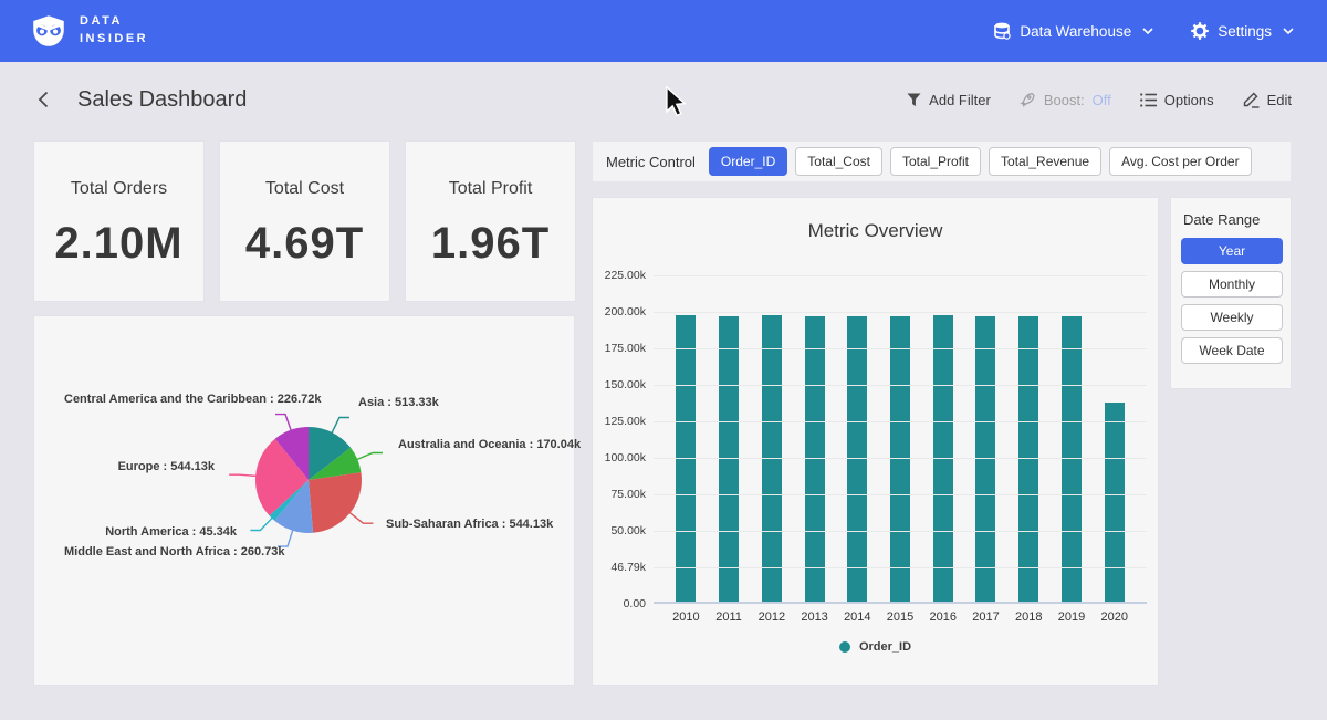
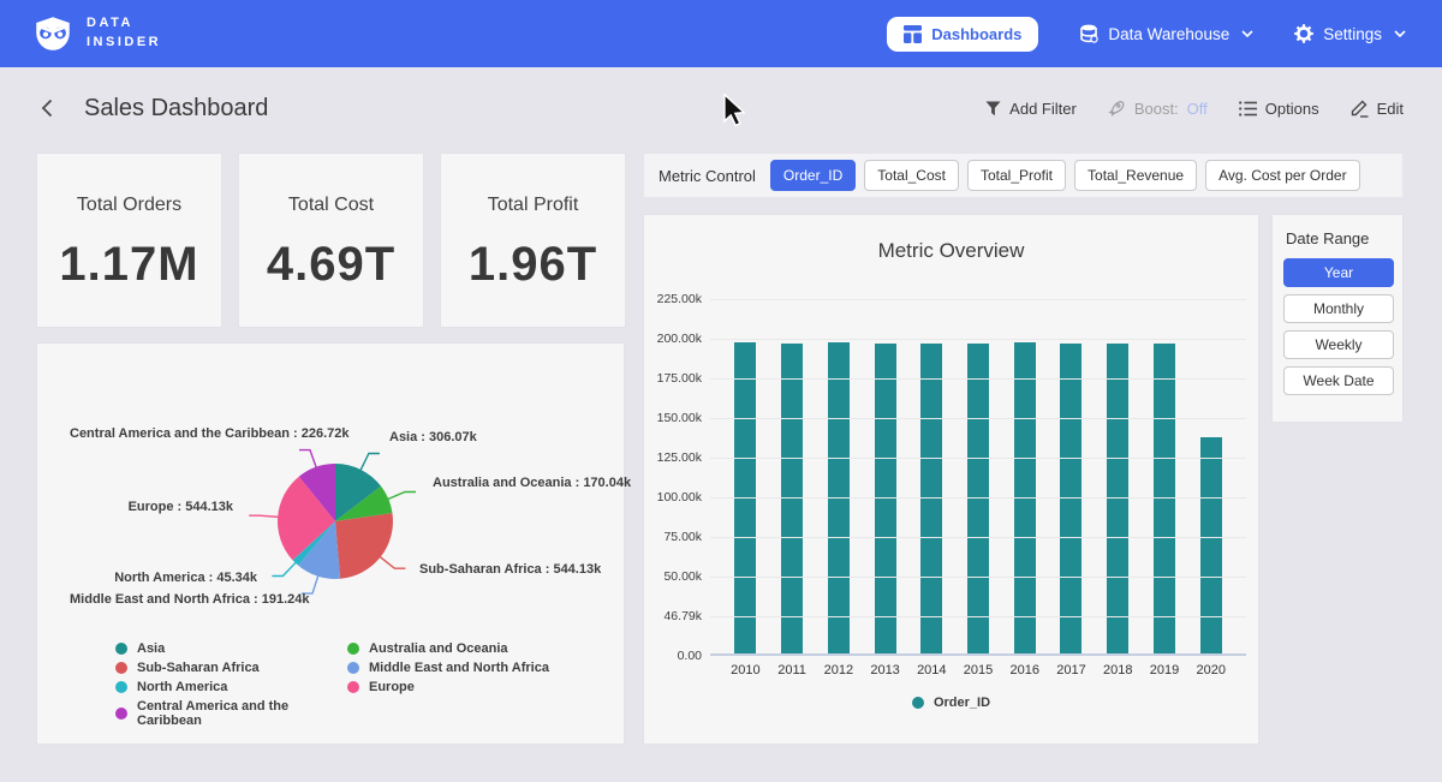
  DATA
  INSIDER
+ Dashboards
  Data Warehouse
  Settings
  Sales Dashboard
  Add Filter
  Boost:
  Off
  Options
  Edit
  Total Orders
- 2.10M
+ 1.17M
  Total Cost
  4.69T
  Total Profit
  1.96T
  Metric Control
  Order_ID
  Total_Cost
  Total_Profit
  Total_Revenue
  Avg. Cost per Order
- Asia : 513.33k
+ Asia : 306.07k
  Australia and Oceania : 170.04k
  Sub-Saharan Africa : 544.13k
- Middle East and North Africa : 260.73k
+ Middle East and North Africa : 191.24k
  North America : 45.34k
  Europe : 544.13k
  Central America and the Caribbean : 226.72k
+ Asia
+ Australia and Oceania
+ Sub-Saharan Africa
+ Middle East and North Africa
+ North America
+ Europe
+ Central America and the Caribbean
  Metric Overview
  225.00k
  200.00k
  175.00k
  150.00k
  125.00k
  100.00k
  75.00k
  50.00k
  46.79k
  0.00
  2010
  2011
  2012
  2013
  2014
  2015
  2016
  2017
  2018
  2019
  2020
  Order_ID
  Date Range
  Year
  Monthly
  Weekly
  Week Date
